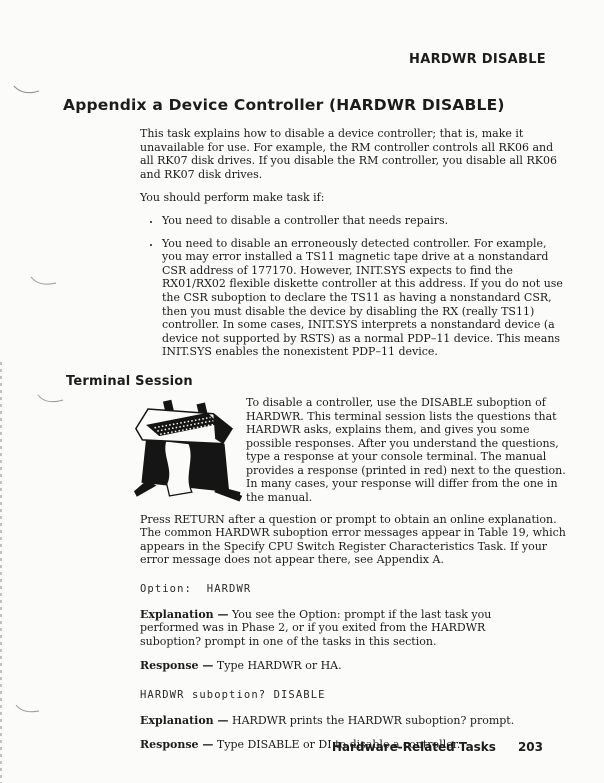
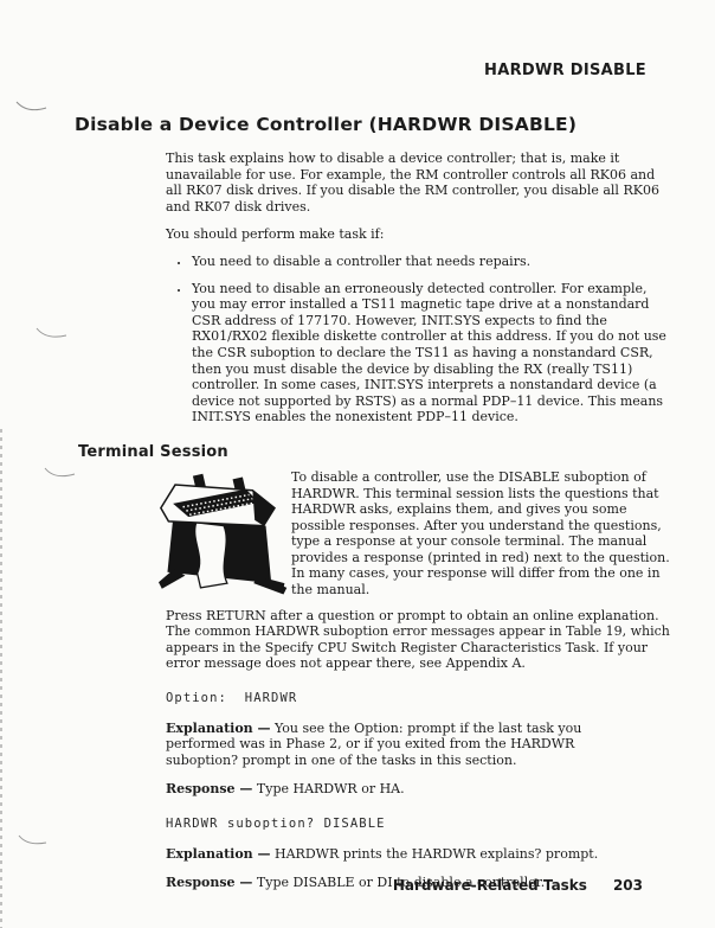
  HARDWR DISABLE
- Appendix a Device Controller (HARDWR DISABLE)
+ Disable a Device Controller (HARDWR DISABLE)
  This task explains how to disable a device controller; that is, make it unavailable for use. For example, the RM controller controls all RK06 and all RK07 disk drives. If you disable the RM controller, you disable all RK06 and RK07 disk drives.
  You should perform make task if:
  You need to disable a controller that needs repairs.
  You need to disable an erroneously detected controller. For example, you may error installed a TS11 magnetic tape drive at a nonstandard CSR address of 177170. However, INIT.SYS expects to find the RX01/RX02 flexible diskette controller at this address. If you do not use the CSR suboption to declare the TS11 as having a nonstandard CSR, then you must disable the device by disabling the RX (really TS11) controller. In some cases, INIT.SYS interprets a nonstandard device (a device not supported by RSTS) as a normal PDP–11 device. This means INIT.SYS enables the nonexistent PDP–11 device.
  Terminal Session
  To disable a controller, use the DISABLE suboption of HARDWR. This terminal session lists the questions that HARDWR asks, explains them, and gives you some possible responses. After you understand the questions, type a response at your console terminal. The manual provides a response (printed in red) next to the question. In many cases, your response will differ from the one in the manual.
  Press RETURN after a question or prompt to obtain an online explanation. The common HARDWR suboption error messages appear in Table 19, which appears in the Specify CPU Switch Register Characteristics Task. If your error message does not appear there, see Appendix A.
  Option: HARDWR
  Explanation — You see the Option: prompt if the last task you performed was in Phase 2, or if you exited from the HARDWR suboption? prompt in one of the tasks in this section.
  Response — Type HARDWR or HA.
  HARDWR suboption? DISABLE
- Explanation — HARDWR prints the HARDWR suboption? prompt.
+ Explanation — HARDWR prints the HARDWR explains? prompt.
  Response — Type DISABLE or DI to disable a controller.
  Hardware-Related Tasks
  203
